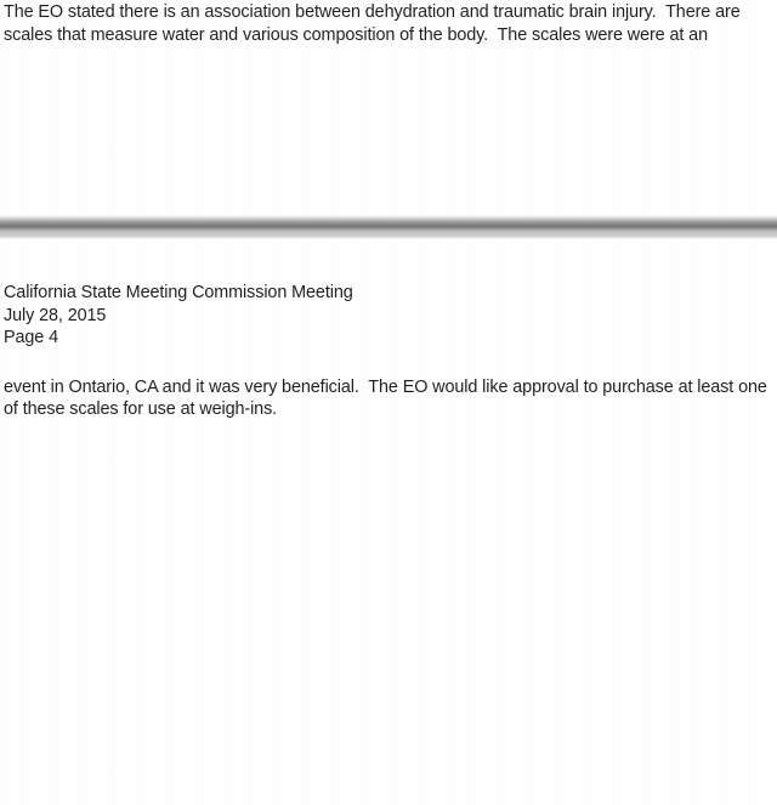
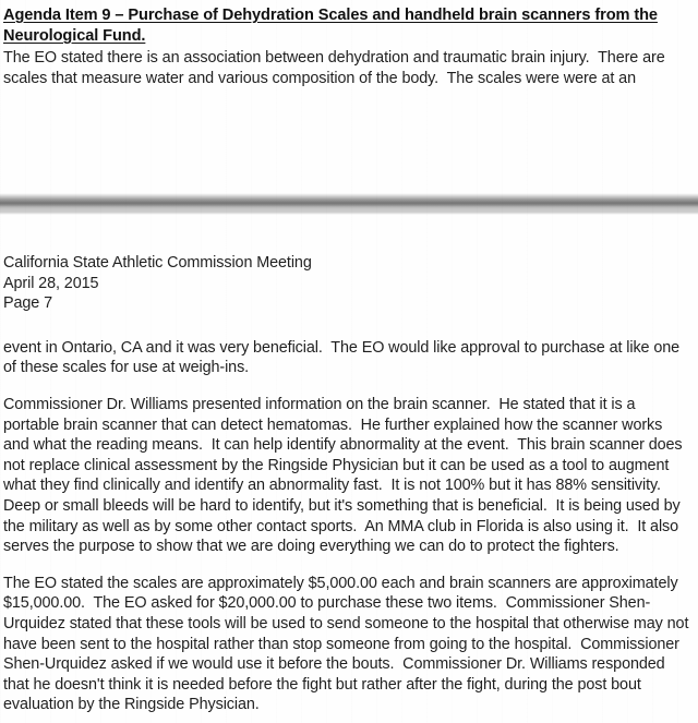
+ Agenda Item 9 – Purchase of Dehydration Scales and handheld brain scanners from the Neurological Fund.
  The EO stated there is an association between dehydration and traumatic brain injury. There are scales that measure water and various composition of the body. The scales were were at an
- California State Meeting Commission Meeting
+ California State Athletic Commission Meeting
- July 28, 2015
+ April 28, 2015
- Page 4
+ Page 7
- event in Ontario, CA and it was very beneficial. The EO would like approval to purchase at least one of these scales for use at weigh-ins.
+ event in Ontario, CA and it was very beneficial. The EO would like approval to purchase at like one of these scales for use at weigh-ins.
+ Commissioner Dr. Williams presented information on the brain scanner. He stated that it is a portable brain scanner that can detect hematomas. He further explained how the scanner works and what the reading means. It can help identify abnormality at the event. This brain scanner does not replace clinical assessment by the Ringside Physician but it can be used as a tool to augment what they find clinically and identify an abnormality fast. It is not 100% but it has 88% sensitivity. Deep or small bleeds will be hard to identify, but it's something that is beneficial. It is being used by the military as well as by some other contact sports. An MMA club in Florida is also using it. It also serves the purpose to show that we are doing everything we can do to protect the fighters.
+ The EO stated the scales are approximately $5,000.00 each and brain scanners are approximately $15,000.00. The EO asked for $20,000.00 to purchase these two items. Commissioner Shen-Urquidez stated that these tools will be used to send someone to the hospital that otherwise may not have been sent to the hospital rather than stop someone from going to the hospital. Commissioner Shen-Urquidez asked if we would use it before the bouts. Commissioner Dr. Williams responded that he doesn't think it is needed before the fight but rather after the fight, during the post bout evaluation by the Ringside Physician.
